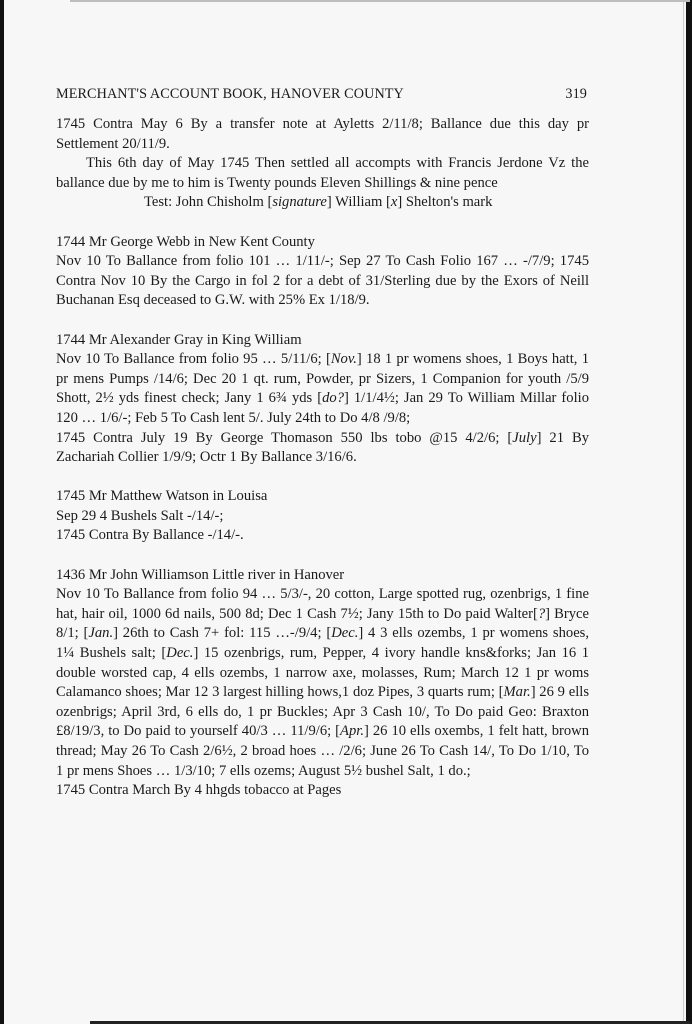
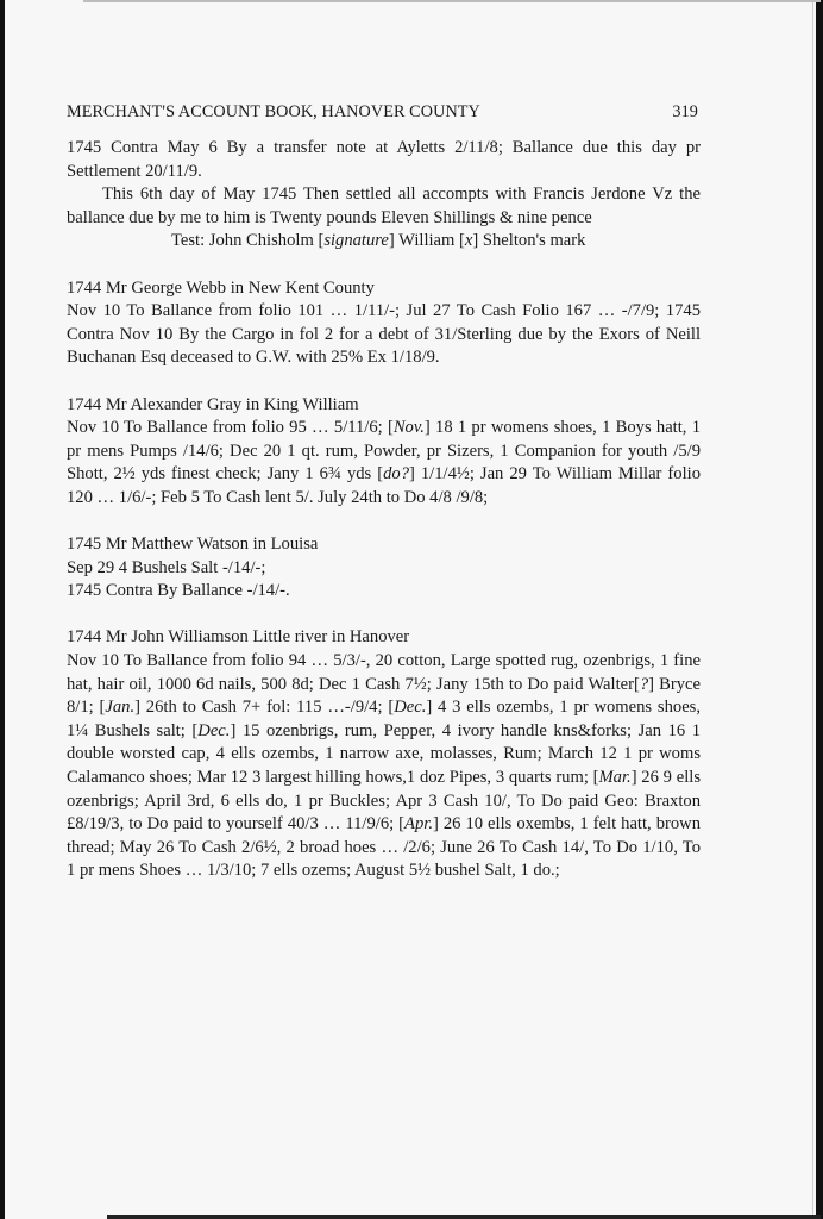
  MERCHANT'S ACCOUNT BOOK, HANOVER COUNTY
  319
  1745 Contra May 6 By a transfer note at Ayletts 2/11/8; Ballance due this day pr Settlement 20/11/9.
  This 6th day of May 1745 Then settled all accompts with Francis Jerdone Vz the ballance due by me to him is Twenty pounds Eleven Shillings & nine pence
  Test: John Chisholm [signature] William [x] Shelton's mark
  1744 Mr George Webb in New Kent County
- Nov 10 To Ballance from folio 101 … 1/11/-; Sep 27 To Cash Folio 167 … -/7/9; 1745 Contra Nov 10 By the Cargo in fol 2 for a debt of 31/Sterling due by the Exors of Neill Buchanan Esq deceased to G.W. with 25% Ex 1/18/9.
+ Nov 10 To Ballance from folio 101 … 1/11/-; Jul 27 To Cash Folio 167 … -/7/9; 1745 Contra Nov 10 By the Cargo in fol 2 for a debt of 31/Sterling due by the Exors of Neill Buchanan Esq deceased to G.W. with 25% Ex 1/18/9.
  1744 Mr Alexander Gray in King William
  Nov 10 To Ballance from folio 95 … 5/11/6; [Nov.] 18 1 pr womens shoes, 1 Boys hatt, 1 pr mens Pumps /14/6; Dec 20 1 qt. rum, Powder, pr Sizers, 1 Companion for youth /5/9 Shott, 2½ yds finest check; Jany 1 6¾ yds [do?] 1/1/4½; Jan 29 To William Millar folio 120 … 1/6/-; Feb 5 To Cash lent 5/. July 24th to Do 4/8 /9/8;
- 1745 Contra July 19 By George Thomason 550 lbs tobo @15 4/2/6; [July] 21 By Zachariah Collier 1/9/9; Octr 1 By Ballance 3/16/6.
  1745 Mr Matthew Watson in Louisa
  Sep 29 4 Bushels Salt -/14/-;
  1745 Contra By Ballance -/14/-.
- 1436 Mr John Williamson Little river in Hanover
+ 1744 Mr John Williamson Little river in Hanover
  Nov 10 To Ballance from folio 94 … 5/3/-, 20 cotton, Large spotted rug, ozenbrigs, 1 fine hat, hair oil, 1000 6d nails, 500 8d; Dec 1 Cash 7½; Jany 15th to Do paid Walter[?] Bryce 8/1; [Jan.] 26th to Cash 7+ fol: 115 …-/9/4; [Dec.] 4 3 ells ozembs, 1 pr womens shoes, 1¼ Bushels salt; [Dec.] 15 ozenbrigs, rum, Pepper, 4 ivory handle kns&forks; Jan 16 1 double worsted cap, 4 ells ozembs, 1 narrow axe, molasses, Rum; March 12 1 pr woms Calamanco shoes; Mar 12 3 largest hilling hows,1 doz Pipes, 3 quarts rum; [Mar.] 26 9 ells ozenbrigs; April 3rd, 6 ells do, 1 pr Buckles; Apr 3 Cash 10/, To Do paid Geo: Braxton £8/19/3, to Do paid to yourself 40/3 … 11/9/6; [Apr.] 26 10 ells oxembs, 1 felt hatt, brown thread; May 26 To Cash 2/6½, 2 broad hoes … /2/6; June 26 To Cash 14/, To Do 1/10, To 1 pr mens Shoes … 1/3/10; 7 ells ozems; August 5½ bushel Salt, 1 do.;
- 1745 Contra March By 4 hhgds tobacco at Pages
